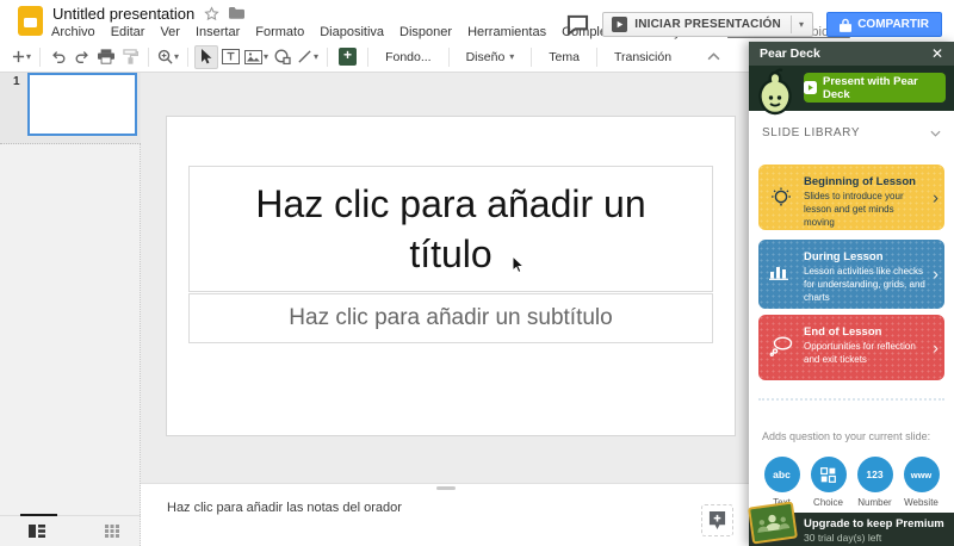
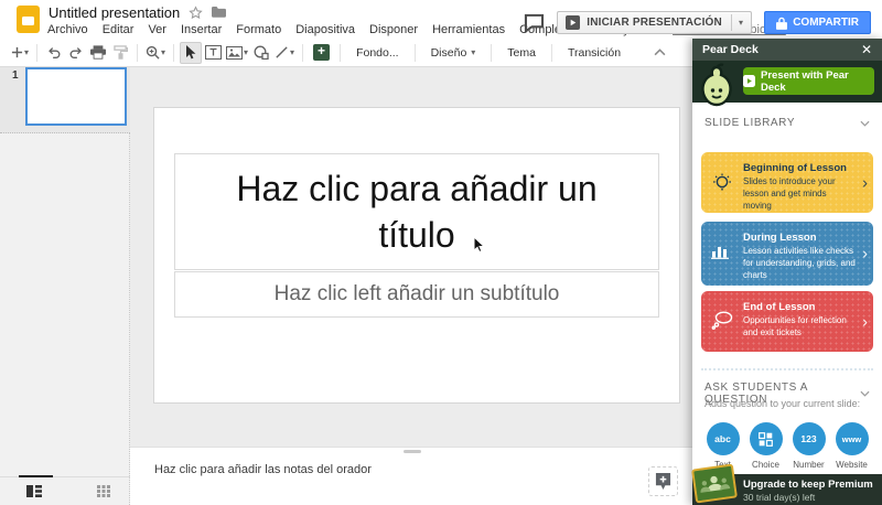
  Untitled presentation
  Archivo
  Editar
  Ver
  Insertar
  Formato
  Diapositiva
  Disponer
  Herramientas
  INICIAR PRESENTACIÓN
  ▾
  COMPARTIR
  ▾
  ▾
  ▾
  ▾
  +
  Fondo...
  Diseño
  ▾
  Tema
  Transición
  1
  Haz clic para añadir un título
- Haz clic para añadir un subtítulo
+ Haz clic left añadir un subtítulo
  Haz clic para añadir las notas del orador
  Pear Deck
  ✕
  Present with Pear Deck
  SLIDE LIBRARY
  Beginning of Lesson
  Slides to introduce your lesson and get minds moving
  ›
  During Lesson
  Lesson activities like checks for understanding, grids, and charts
  ›
  End of Lesson
  Opportunities for reflection and exit tickets
  ›
+ ASK STUDENTS A QUESTION
  Adds question to your current slide:
  abc
  Choice
  123
  Number
  www
  Website
  Upgrade to keep Premium
  30 trial day(s) left
